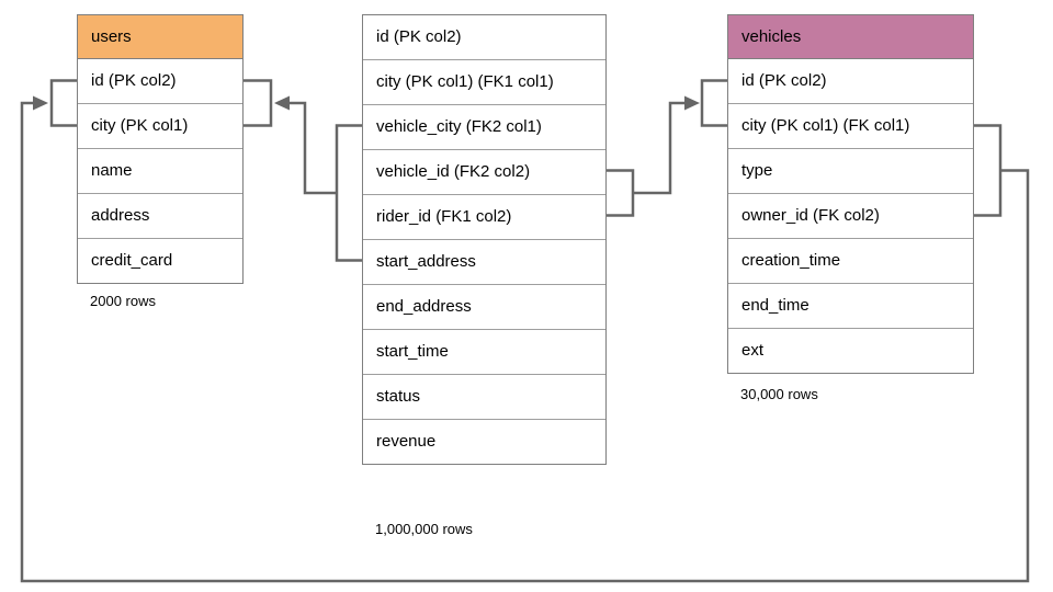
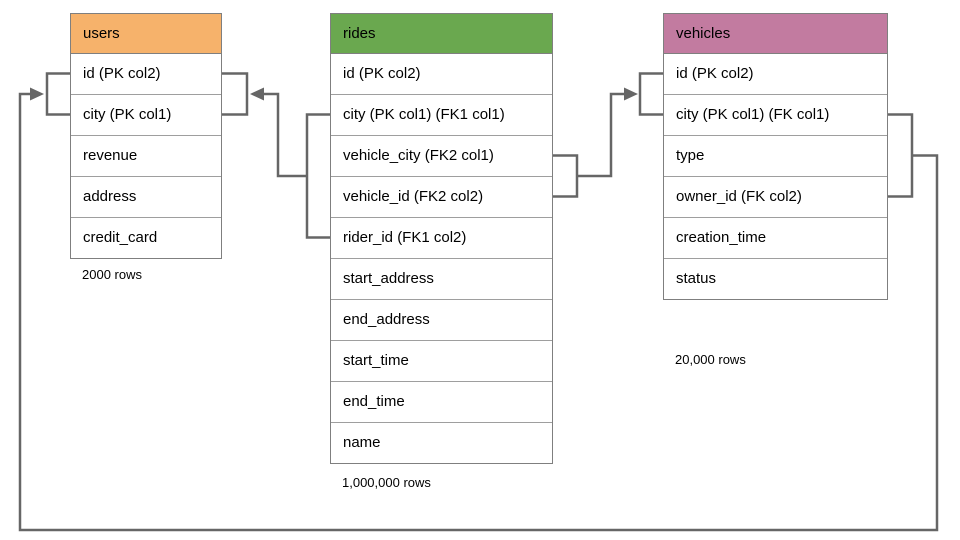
  users
  id (PK col2)
  city (PK col1)
- name
+ revenue
  address
  credit_card
  2000 rows
+ rides
  id (PK col2)
  city (PK col1) (FK1 col1)
  vehicle_city (FK2 col1)
  vehicle_id (FK2 col2)
  rider_id (FK1 col2)
  start_address
  end_address
  start_time
- status
+ end_time
- revenue
+ name
  1,000,000 rows
  vehicles
  id (PK col2)
  city (PK col1) (FK col1)
  type
  owner_id (FK col2)
  creation_time
- end_time
+ status
- ext
- 30,000 rows
+ 20,000 rows
